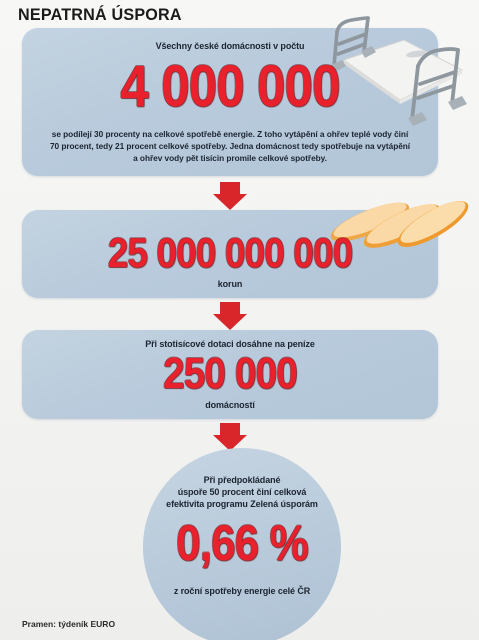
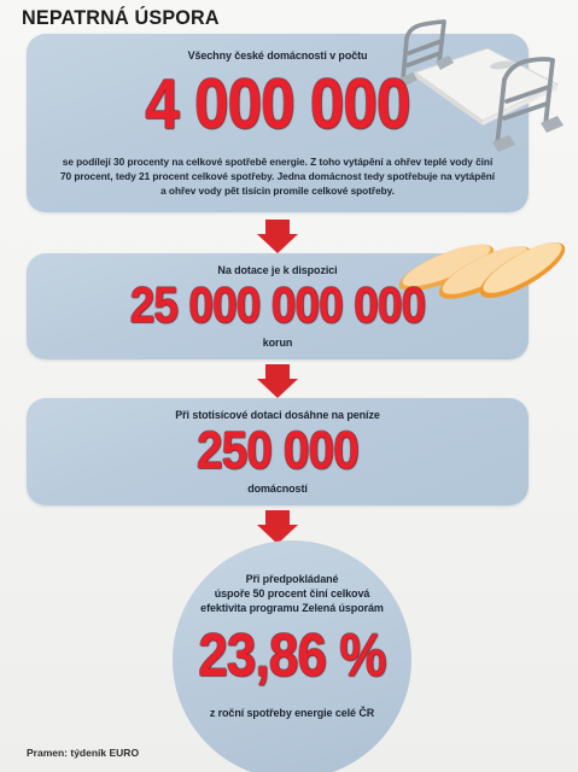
  NEPATRNÁ ÚSPORA
  Všechny české domácnosti v počtu
  4 000 000
  se podílejí 30 procenty na celkové spotřebě energie. Z toho vytápění a ohřev teplé vody činí
  70 procent, tedy 21 procent celkové spotřeby. Jedna domácnost tedy spotřebuje na vytápění
  a ohřev vody pět tisícin promile celkové spotřeby.
+ Na dotace je k dispozici
  25 000 000 000
  korun
  Při stotisícové dotaci dosáhne na peníze
  250 000
  domácností
  Při předpokládané
  úspoře 50 procent činí celková
  efektivita programu Zelená úsporám
- 0,66 %
+ 23,86 %
  z roční spotřeby energie celé ČR
  Pramen: týdeník EURO
